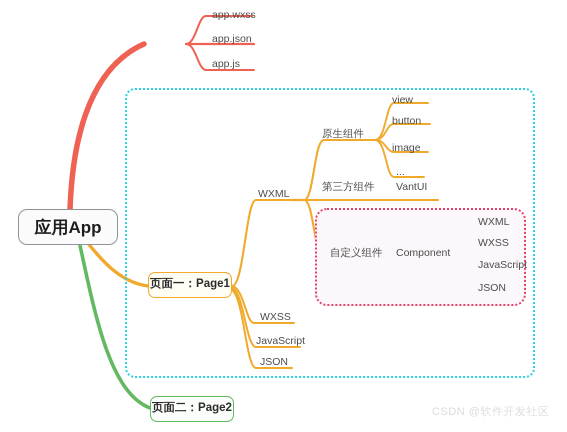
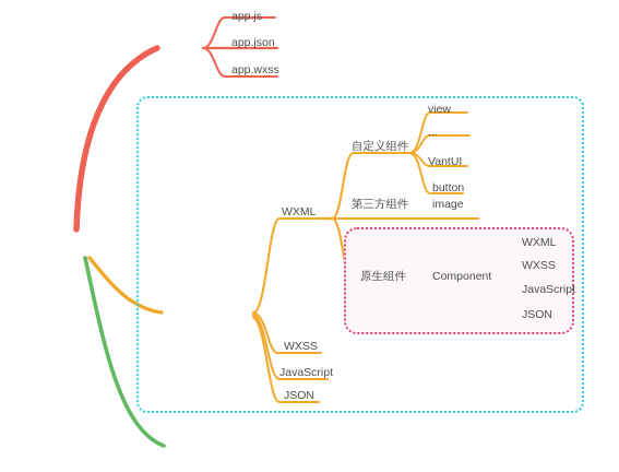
- 应用App
- 页面一：Page1
- 页面二：Page2
- app.wxss
+ app.js
  app.json
- app.js
+ app.wxss
  WXML
  WXSS
  JavaScript
  JSON
- 原生组件
+ 自定义组件
  第三方组件
- 自定义组件
+ 原生组件
  view
- button
+ ...
- image
+ VantUI
- ...
+ button
- VantUI
+ image
  Component
  WXML
  WXSS
  JavaScript
  JSON
- CSDN @软件开发社区
